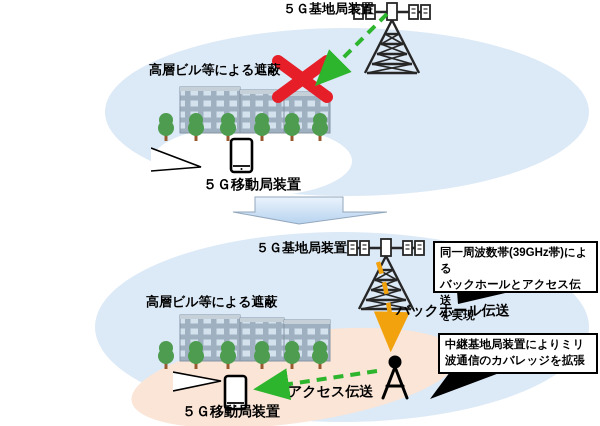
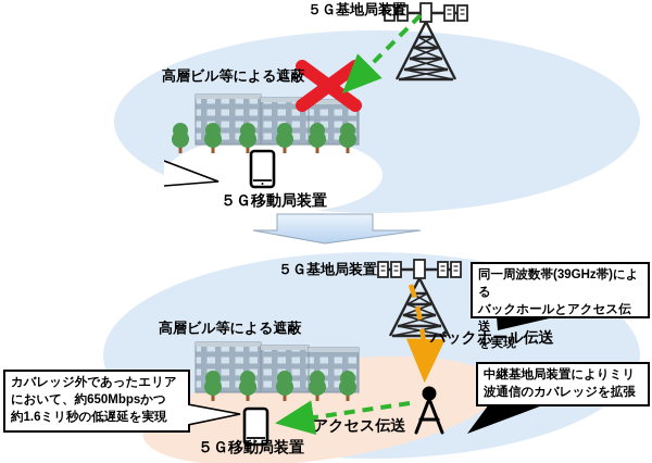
  ５Ｇ基地局装置
  高層ビル等による遮蔽
  ５Ｇ移動局装置
  ５Ｇ基地局装置
  高層ビル等による遮蔽
  バックホール伝送
  アクセス伝送
  ５Ｇ移動局装置
+ カバレッジ外であったエリア
+ において、約650Mbpsかつ
+ 約1.6ミリ秒の低遅延を実現
  同一周波数帯(39GHz帯)による
  バックホールとアクセス伝送
  を実現
  中継基地局装置によりミリ
  波通信のカバレッジを拡張
